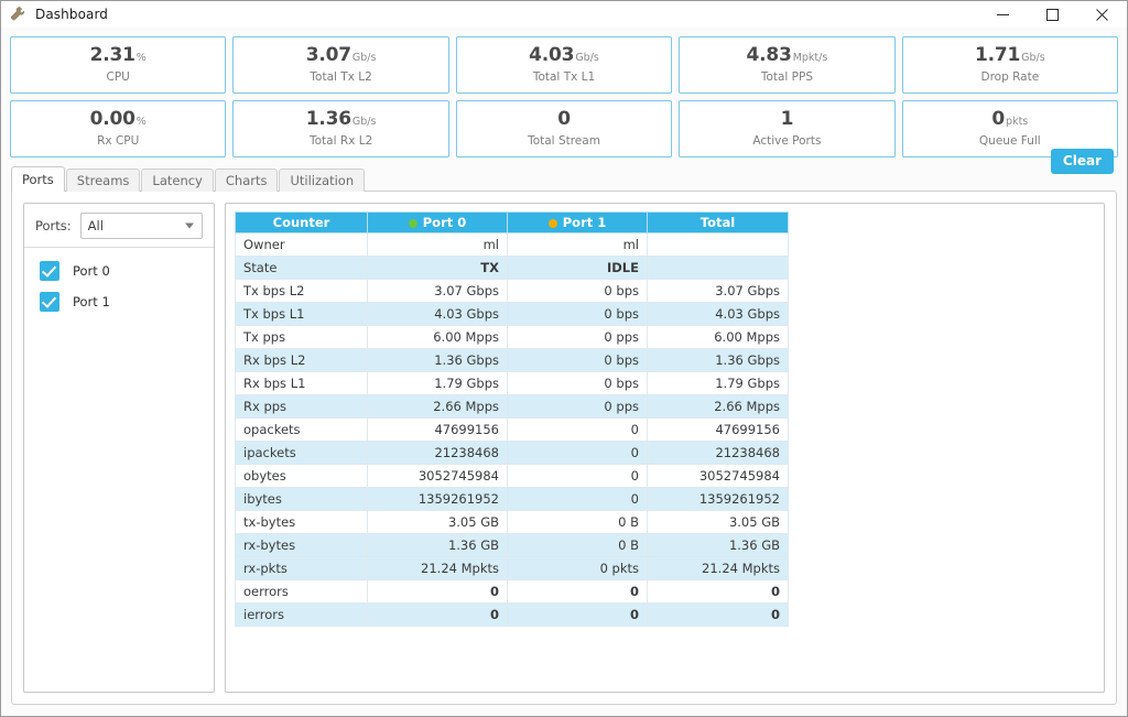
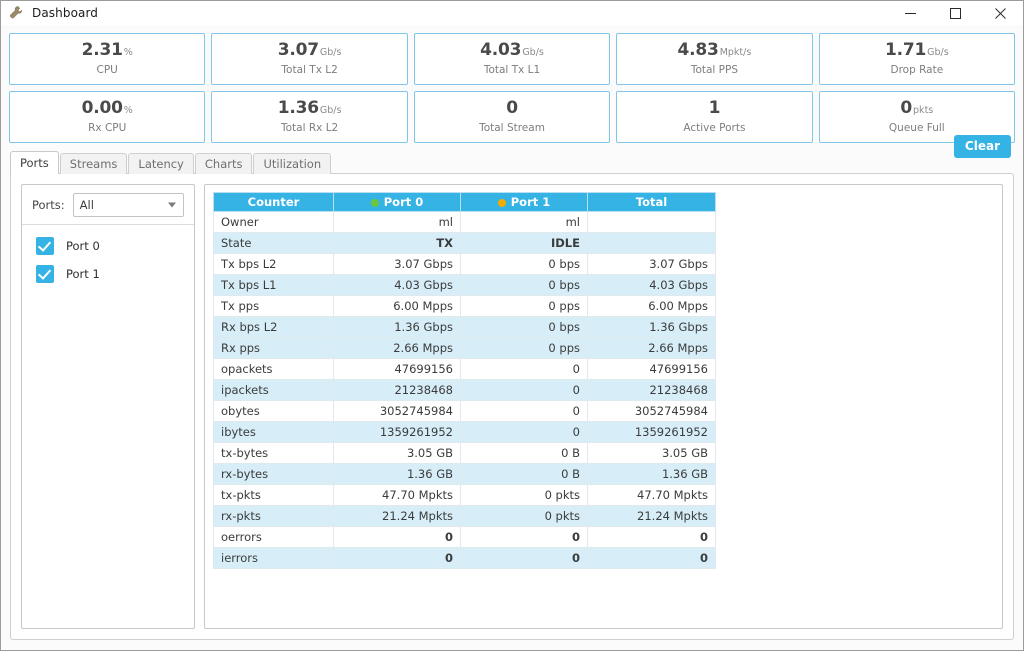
  Dashboard
  2.31
  %
  CPU
  3.07
  Gb/s
  Total Tx L2
  4.03
  Gb/s
  Total Tx L1
  4.83
  Mpkt/s
  Total PPS
  1.71
  Gb/s
  Drop Rate
  0.00
  %
  Rx CPU
  1.36
  Gb/s
  Total Rx L2
  0
  Total Stream
  1
  Active Ports
  0
  pkts
  Queue Full
  Ports
  Streams
  Latency
  Charts
  Utilization
  Clear
  Ports:
  All
  Port 0
  Port 1
  Counter	Port 0	Port 1	Total
  Owner	ml	ml
  State	TX	IDLE
  Tx bps L2	3.07 Gbps	0 bps	3.07 Gbps
  Tx bps L1	4.03 Gbps	0 bps	4.03 Gbps
  Tx pps	6.00 Mpps	0 pps	6.00 Mpps
  Rx bps L2	1.36 Gbps	0 bps	1.36 Gbps
- Rx bps L1	1.79 Gbps	0 bps	1.79 Gbps
  Rx pps	2.66 Mpps	0 pps	2.66 Mpps
  opackets	47699156	0	47699156
  ipackets	21238468	0	21238468
  obytes	3052745984	0	3052745984
  ibytes	1359261952	0	1359261952
  tx-bytes	3.05 GB	0 B	3.05 GB
  rx-bytes	1.36 GB	0 B	1.36 GB
+ tx-pkts	47.70 Mpkts	0 pkts	47.70 Mpkts
  rx-pkts	21.24 Mpkts	0 pkts	21.24 Mpkts
  oerrors	0	0	0
  ierrors	0	0	0
